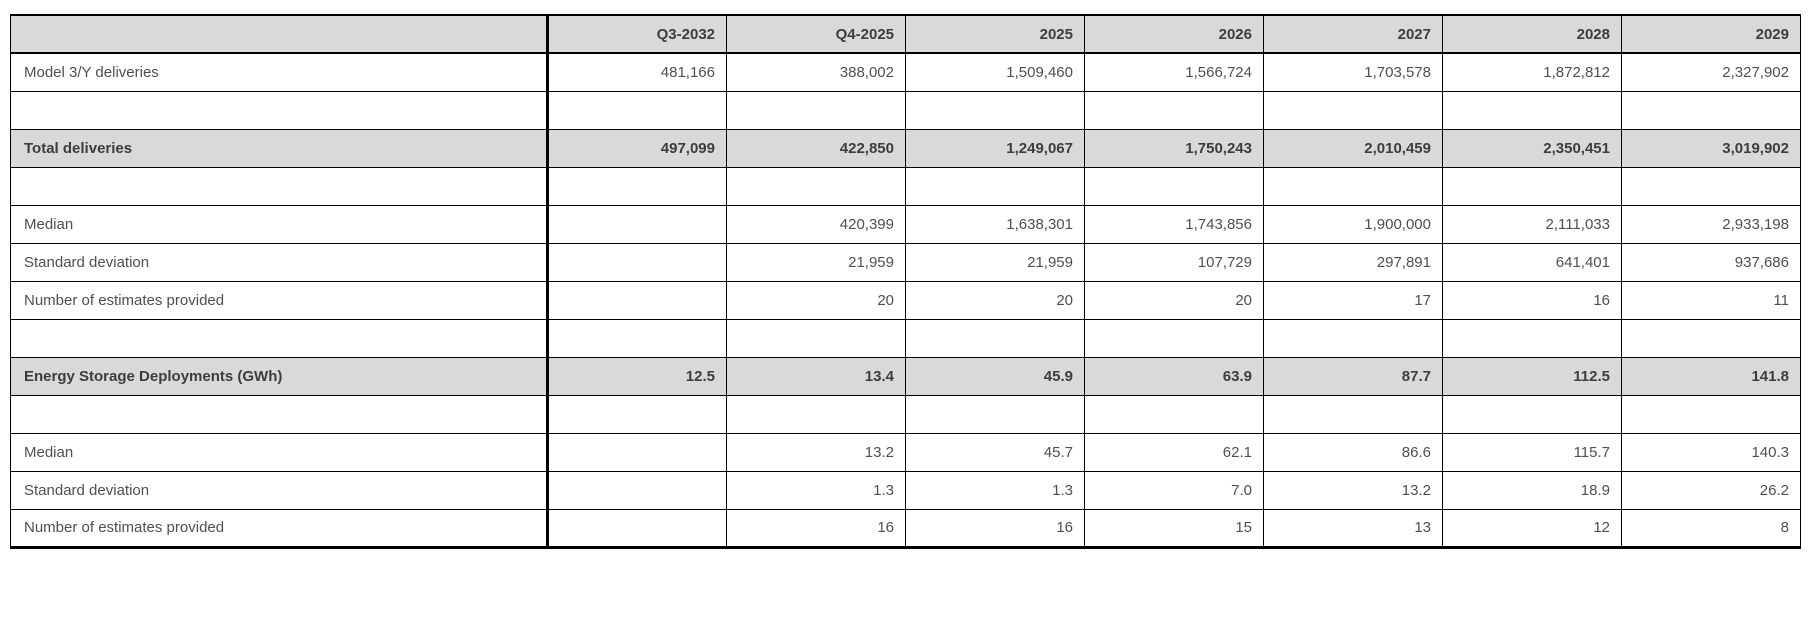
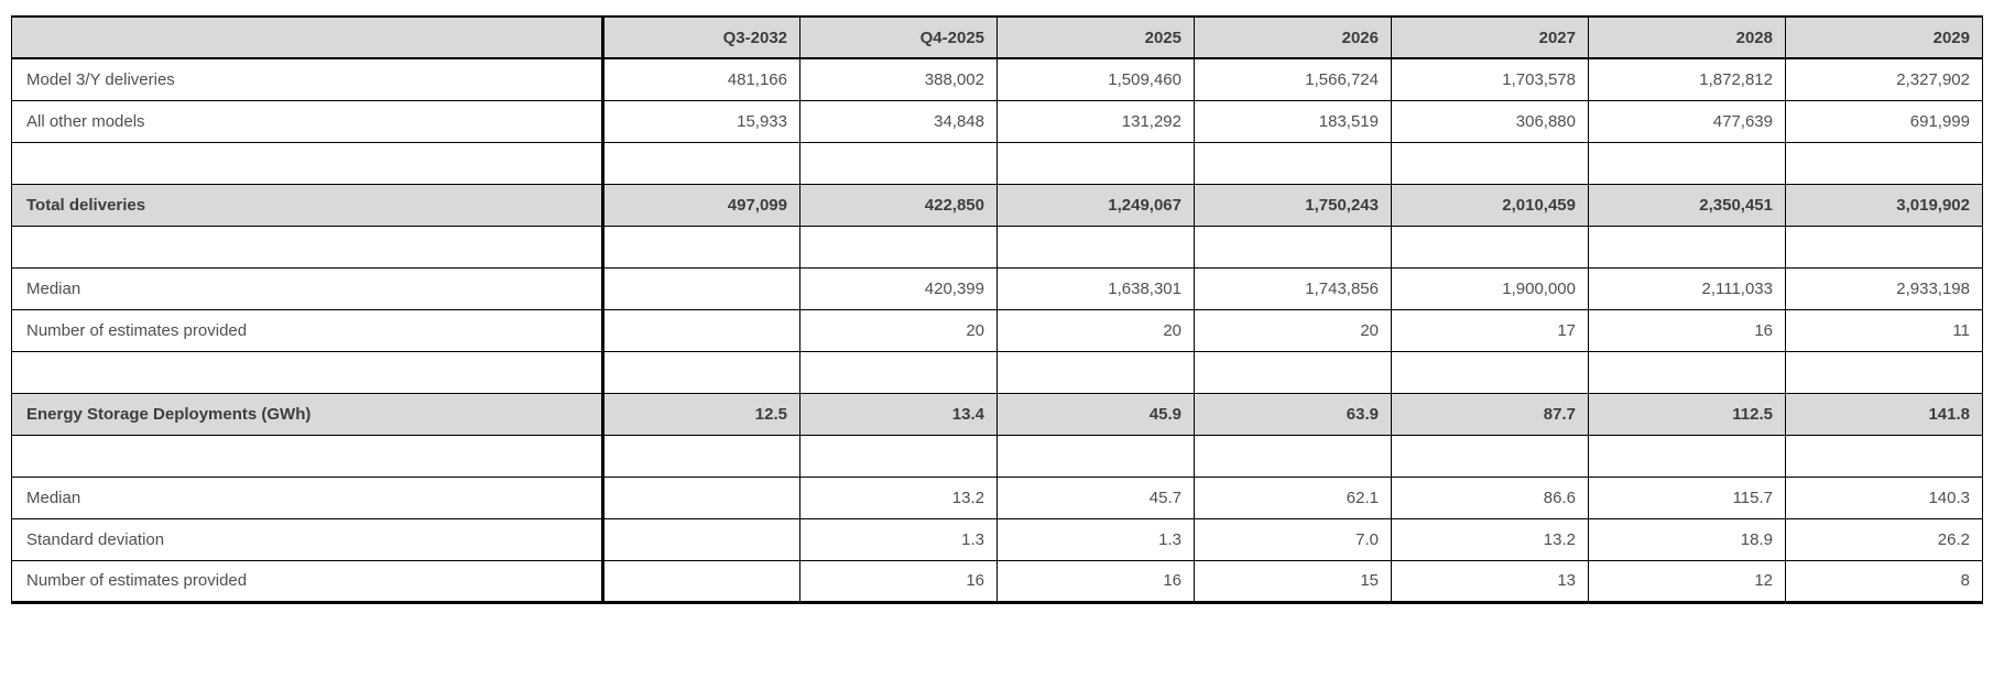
  	Q3-2032	Q4-2025	2025	2026	2027	2028	2029
  Model 3/Y deliveries	481,166	388,002	1,509,460	1,566,724	1,703,578	1,872,812	2,327,902
+ All other models	15,933	34,848	131,292	183,519	306,880	477,639	691,999
  Total deliveries	497,099	422,850	1,249,067	1,750,243	2,010,459	2,350,451	3,019,902
  Median		420,399	1,638,301	1,743,856	1,900,000	2,111,033	2,933,198
- Standard deviation		21,959	21,959	107,729	297,891	641,401	937,686
  Number of estimates provided		20	20	20	17	16	11
  Energy Storage Deployments (GWh)	12.5	13.4	45.9	63.9	87.7	112.5	141.8
  Median		13.2	45.7	62.1	86.6	115.7	140.3
  Standard deviation		1.3	1.3	7.0	13.2	18.9	26.2
  Number of estimates provided		16	16	15	13	12	8
